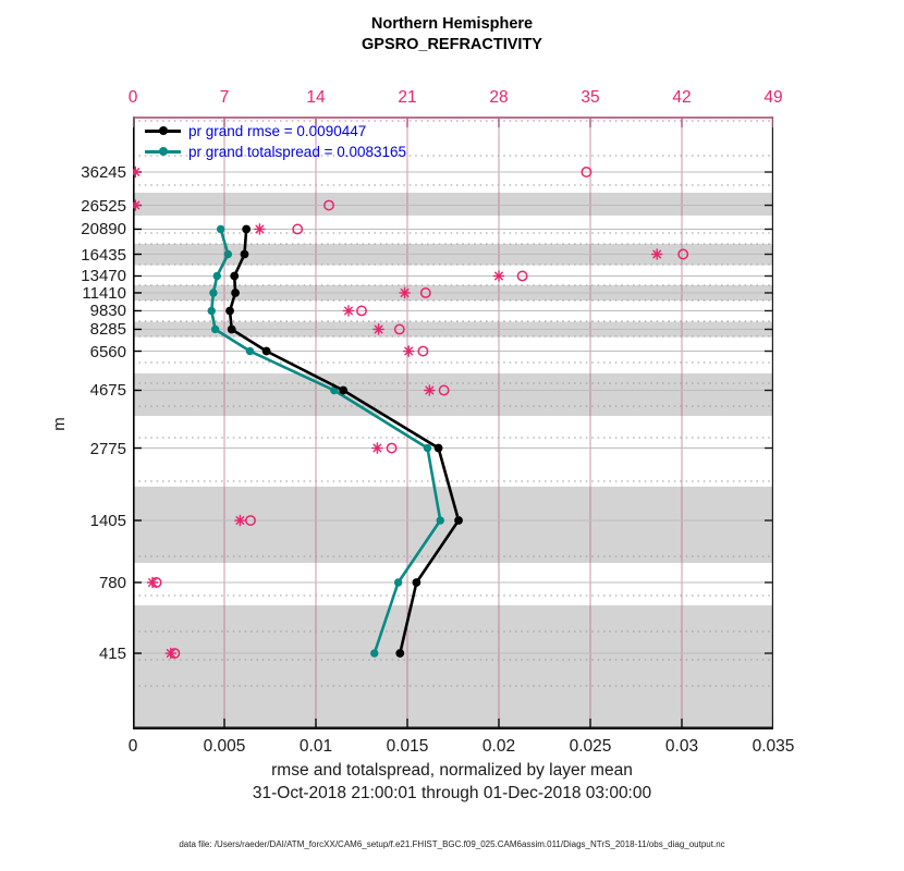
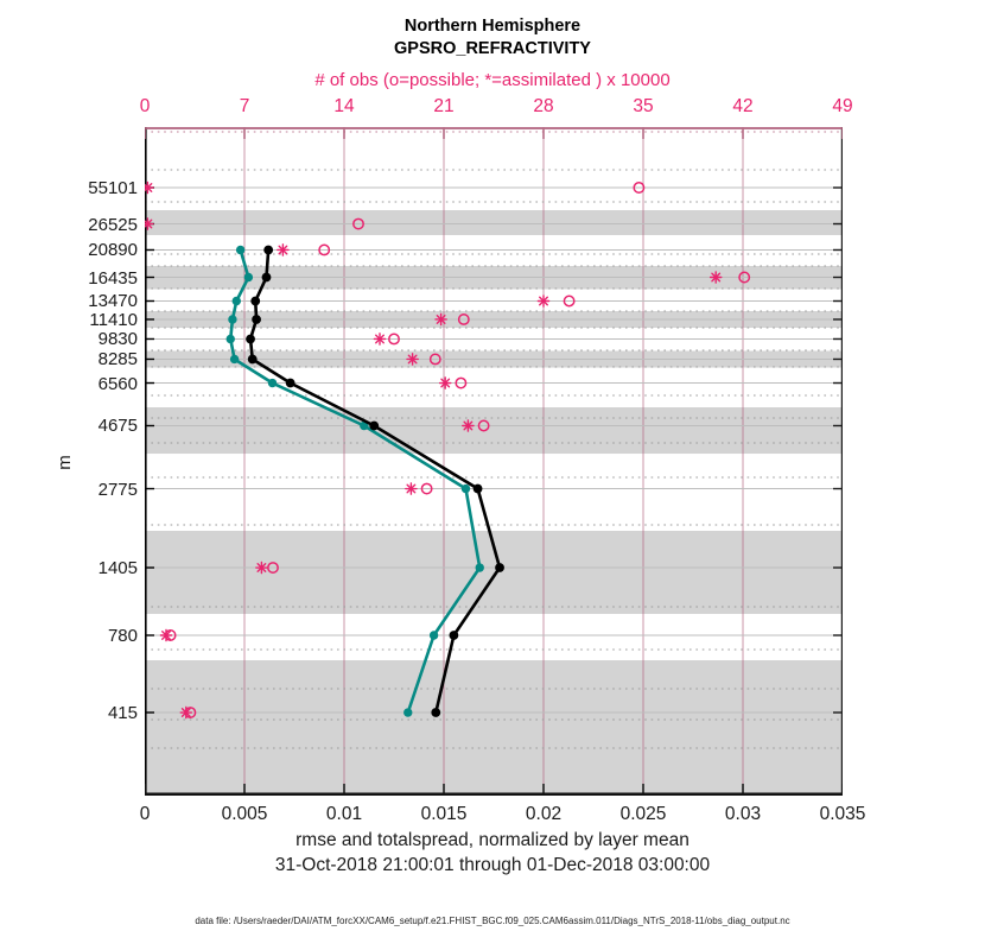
  Northern Hemisphere
  GPSRO_REFRACTIVITY
+ # of obs (o=possible; *=assimilated ) x 10000
  0
  7
  14
  21
  28
  35
  42
  49
- pr grand rmse = 0.0090447
- pr grand totalspread = 0.0083165
- 36245
+ 55101
  26525
  20890
  16435
  13470
  11410
  9830
  8285
  6560
  4675
  2775
  1405
  780
  415
  0
  0.005
  0.01
  0.015
  0.02
  0.025
  0.03
  0.035
  rmse and totalspread, normalized by layer mean
  31-Oct-2018 21:00:01 through 01-Dec-2018 03:00:00
  data file: /Users/raeder/DAI/ATM_forcXX/CAM6_setup/f.e21.FHIST_BGC.f09_025.CAM6assim.011/Diags_NTrS_2018-11/obs_diag_output.nc
